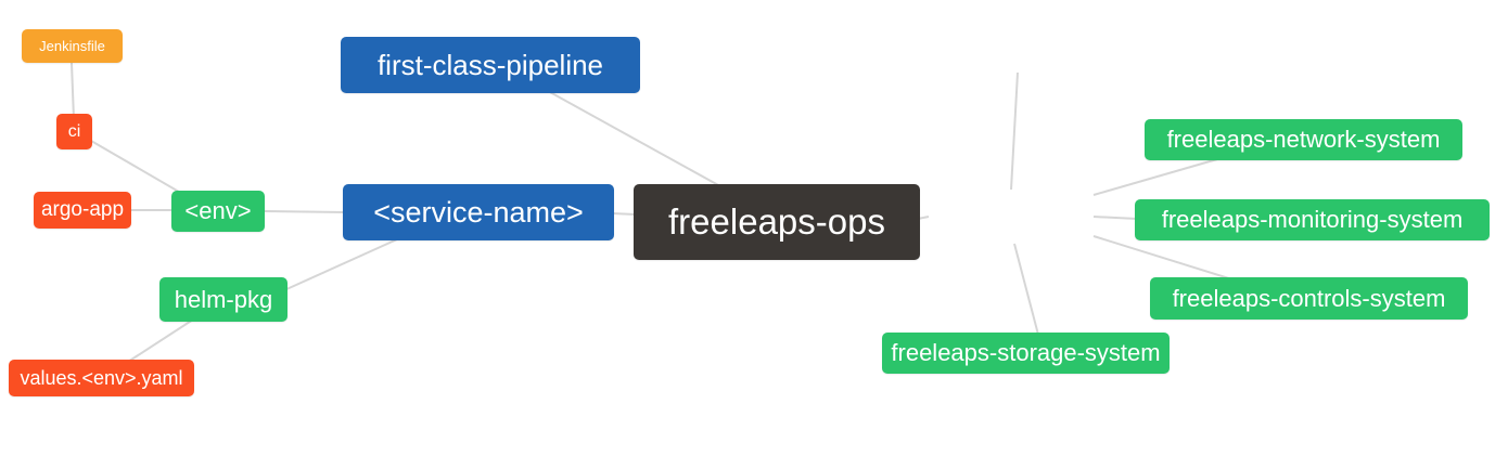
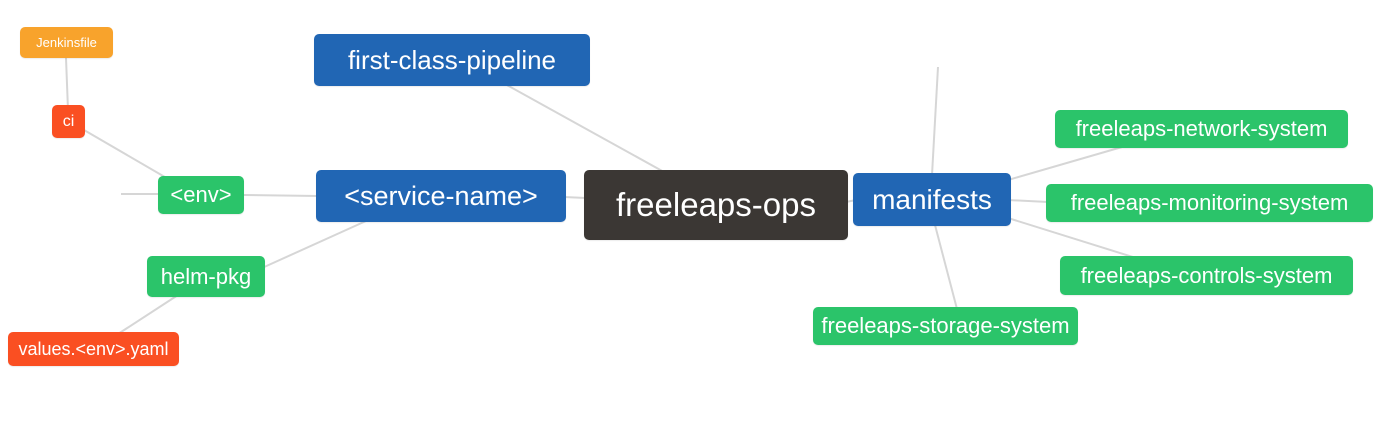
  Jenkinsfile
  ci
- argo-app
  <env>
  first-class-pipeline
  <service-name>
  freeleaps-ops
+ manifests
  freeleaps-network-system
  freeleaps-monitoring-system
  freeleaps-controls-system
  freeleaps-storage-system
  helm-pkg
  values.<env>.yaml
